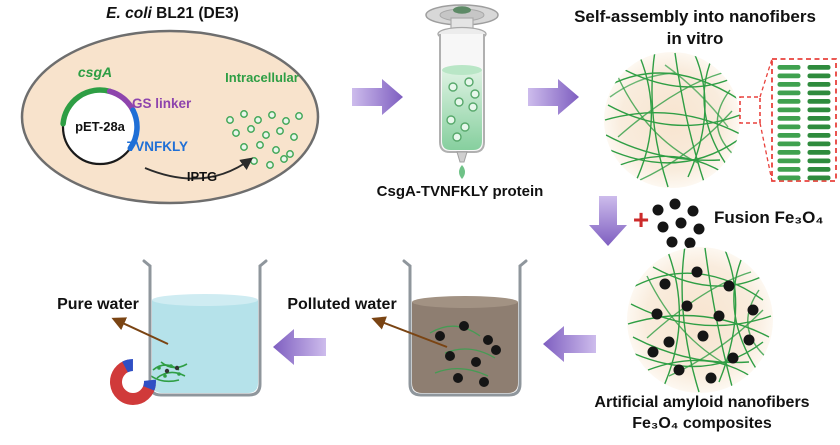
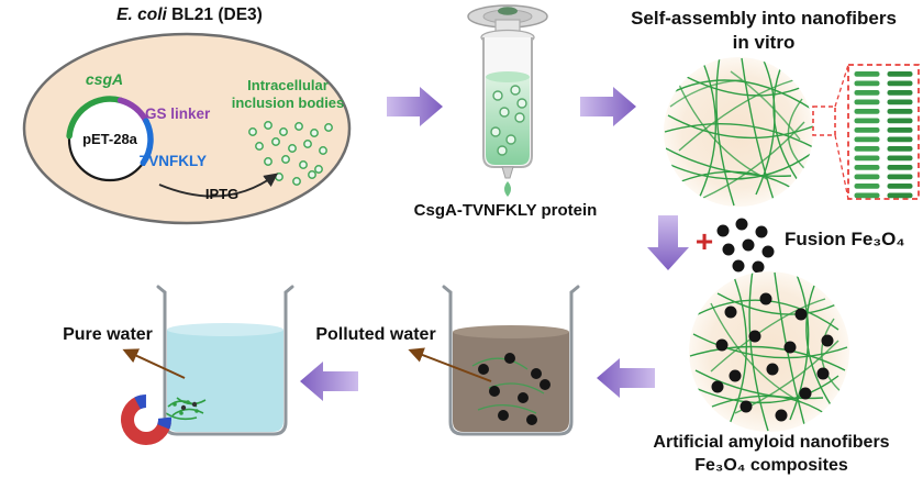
  E. coli BL21 (DE3)
  csgA
  pET-28a
  GS linker
  TVNFKLY
  Intracellular
+ inclusion bodies
  IPTG
  CsgA-TVNFKLY protein
  Self-assembly into nanofibers
  in vitro
  +
  Fusion Fe₃O₄
  Artificial amyloid nanofibers
  Fe₃O₄ composites
  Polluted water
  Pure water
